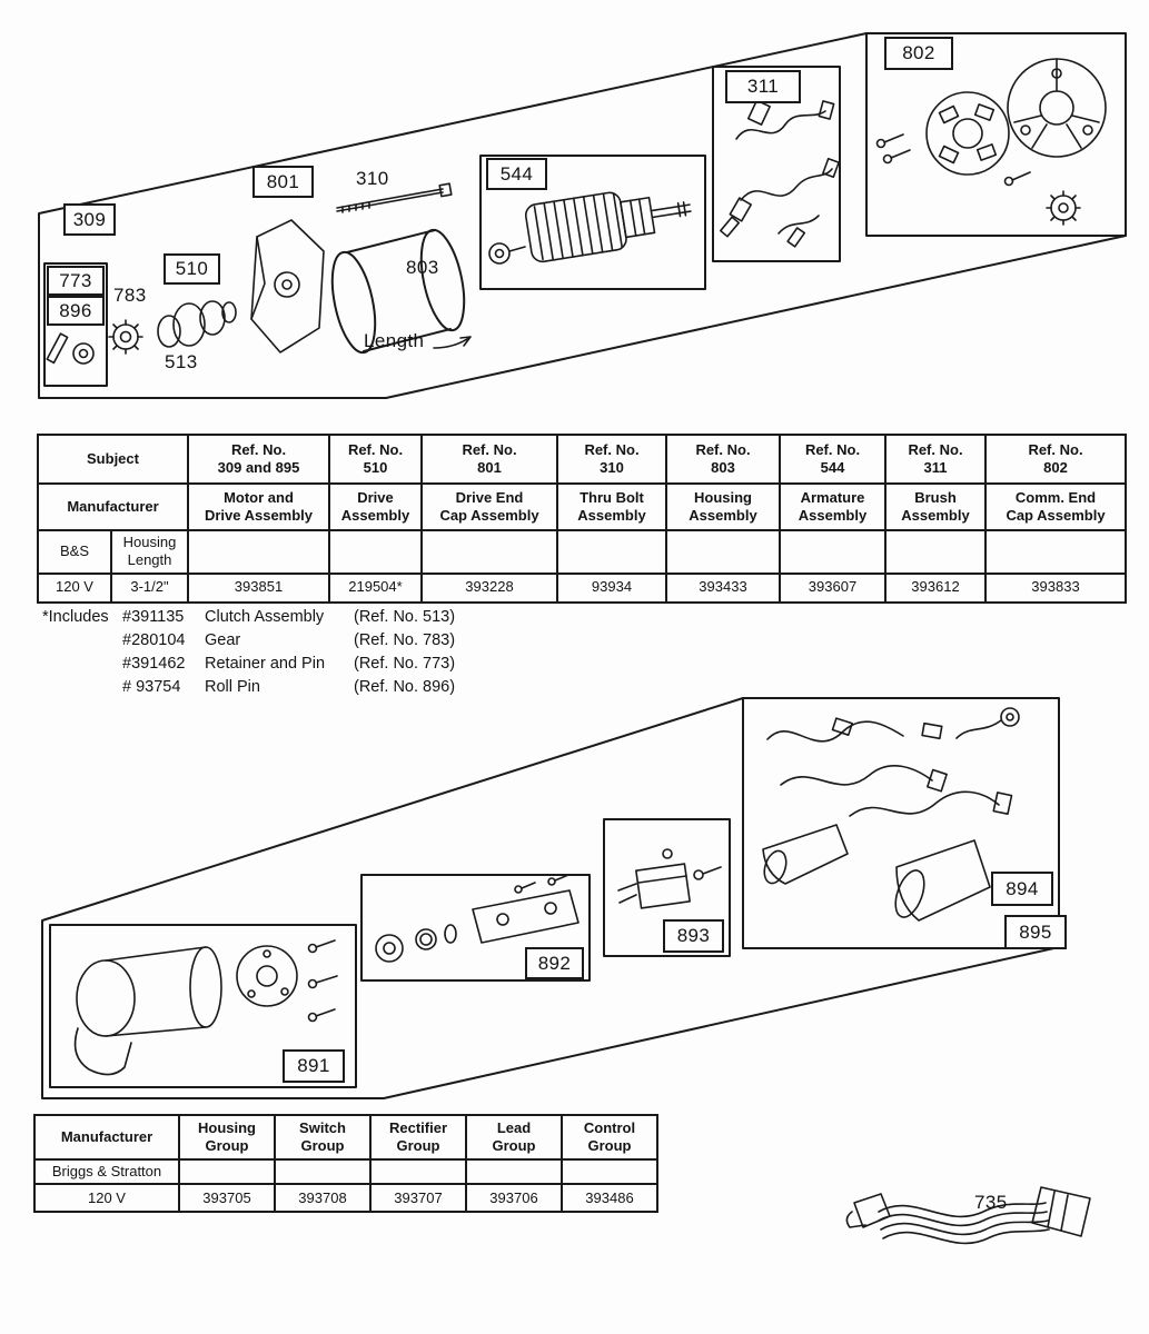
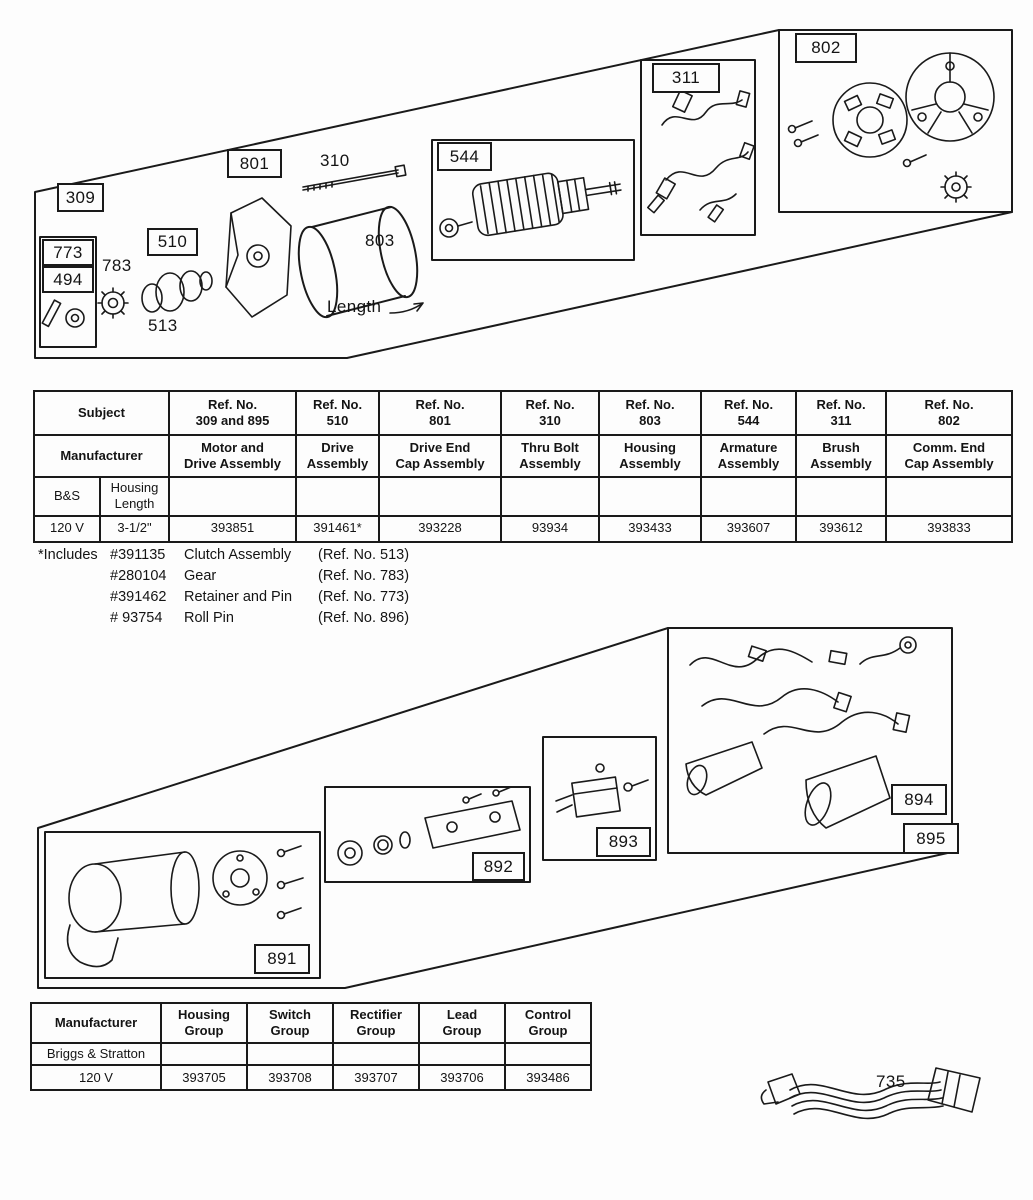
  309
  773
- 896
+ 494
  783
  510
  513
  801
  310
  544
  803
  Length
  311
  802
  Subject	Ref. No. 309 and 895	Ref. No. 510	Ref. No. 801	Ref. No. 310	Ref. No. 803	Ref. No. 544	Ref. No. 311	Ref. No. 802
  Manufacturer	Motor and Drive Assembly	Drive Assembly	Drive End Cap Assembly	Thru Bolt Assembly	Housing Assembly	Armature Assembly	Brush Assembly	Comm. End Cap Assembly
  B&S	Housing Length
- 120 V	3-1/2"	393851	219504*	393228	93934	393433	393607	393612	393833
+ 120 V	3-1/2"	393851	391461*	393228	93934	393433	393607	393612	393833
  *Includes
  #391135
  Clutch Assembly
  (Ref. No. 513)
  #280104
  Gear
  (Ref. No. 783)
  #391462
  Retainer and Pin
  (Ref. No. 773)
  # 93754
  Roll Pin
  (Ref. No. 896)
  891
  892
  893
  894
  895
  735
  Manufacturer	Housing Group	Switch Group	Rectifier Group	Lead Group	Control Group
  Briggs & Stratton
  120 V	393705	393708	393707	393706	393486
